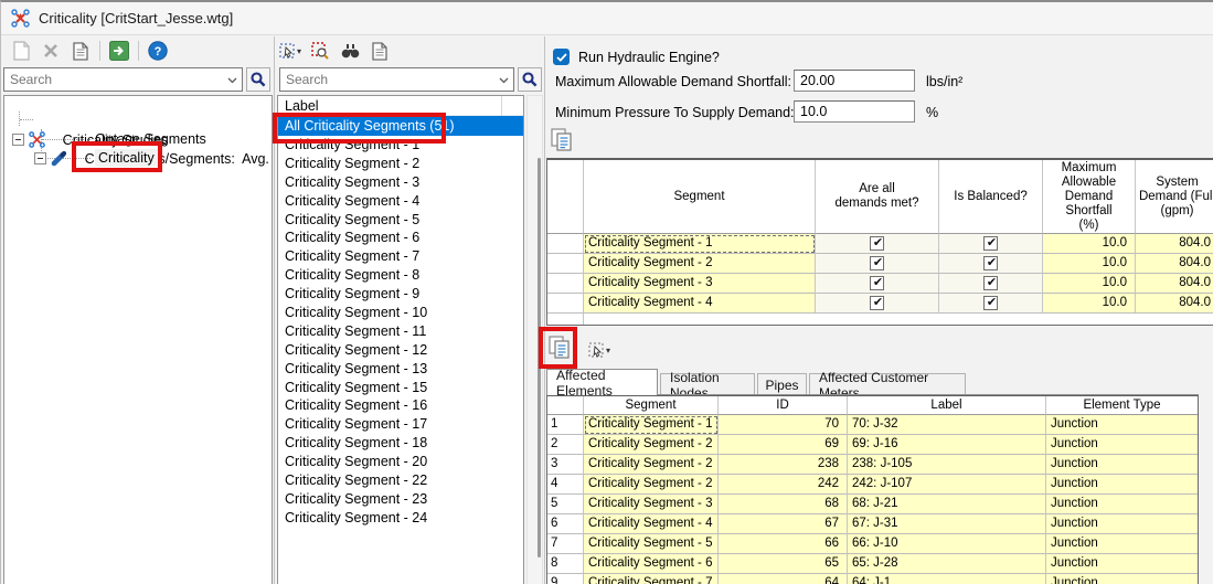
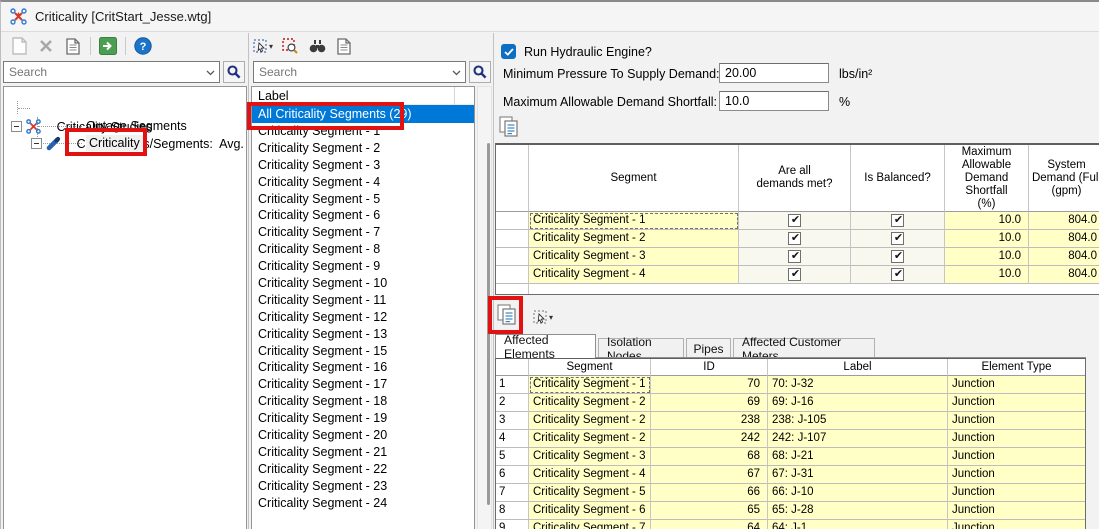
  Criticality [CritStart_Jesse.wtg]
  ?
  Search
  Search
  Criticality Studies
  Outage Segments
  Criticality
  Label
- All Criticality Segments (51)
+ All Criticality Segments (29)
  Criticality Segment - 1
  Criticality Segment - 2
  Criticality Segment - 3
  Criticality Segment - 4
  Criticality Segment - 5
  Criticality Segment - 6
  Criticality Segment - 7
  Criticality Segment - 8
  Criticality Segment - 9
  Criticality Segment - 10
  Criticality Segment - 11
  Criticality Segment - 12
  Criticality Segment - 13
  Criticality Segment - 15
  Criticality Segment - 16
  Criticality Segment - 17
  Criticality Segment - 18
+ Criticality Segment - 19
  Criticality Segment - 20
+ Criticality Segment - 21
  Criticality Segment - 22
  Criticality Segment - 23
  Criticality Segment - 24
  Run Hydraulic Engine?
- Maximum Allowable Demand Shortfall:
+ Minimum Pressure To Supply Demand:
  20.00
  lbs/in²
- Minimum Pressure To Supply Demand:
+ Maximum Allowable Demand Shortfall:
  10.0
  %
  Segment
  Are all
  demands met?
  Is Balanced?
  Maximum
  Allowable
  Demand
  Shortfall
  (%)
  System
  Demand (Ful
  (gpm)
  Criticality Segment - 1
  10.0
  804.0
  Criticality Segment - 2
  10.0
  804.0
  Criticality Segment - 3
  10.0
  804.0
  Criticality Segment - 4
  10.0
  804.0
  Affected Elements
  Isolation Nodes
  Pipes
  Affected Customer Meters
  Segment
  ID
  Label
  Element Type
  1
  Criticality Segment - 1
  70
  70: J-32
  Junction
  2
  Criticality Segment - 2
  69
  69: J-16
  Junction
  3
  Criticality Segment - 2
  238
  238: J-105
  Junction
  4
  Criticality Segment - 2
  242
  242: J-107
  Junction
  5
  Criticality Segment - 3
  68
  68: J-21
  Junction
  6
  Criticality Segment - 4
  67
  67: J-31
  Junction
  7
  Criticality Segment - 5
  66
  66: J-10
  Junction
  8
  Criticality Segment - 6
  65
  65: J-28
  Junction
  9
  Criticality Segment - 7
  64
  64: J-1
  Junction
